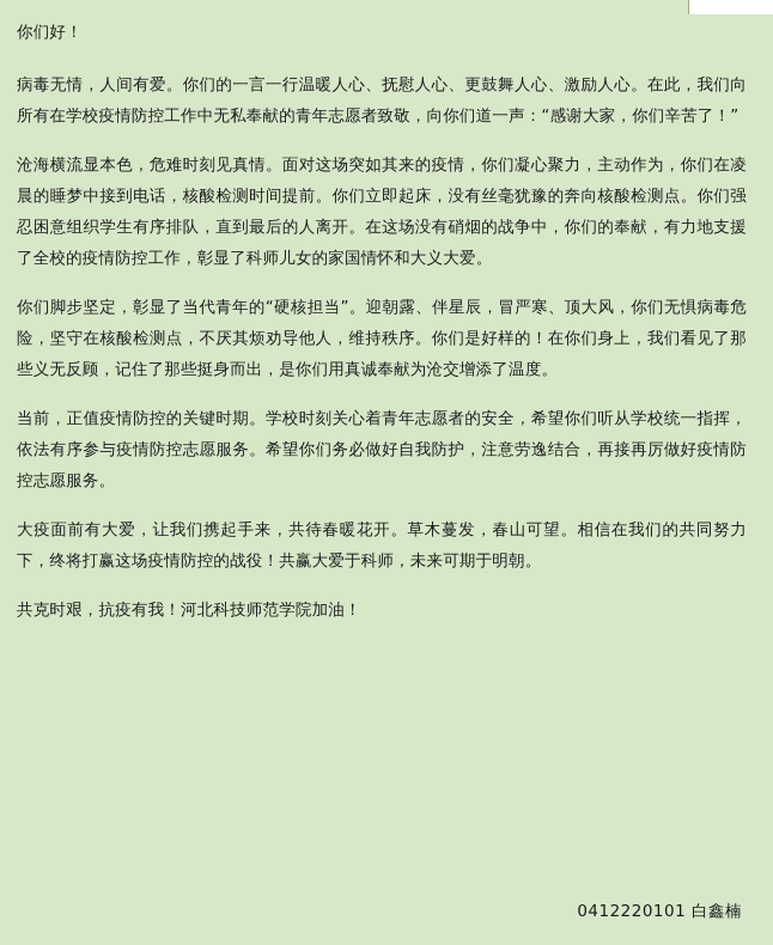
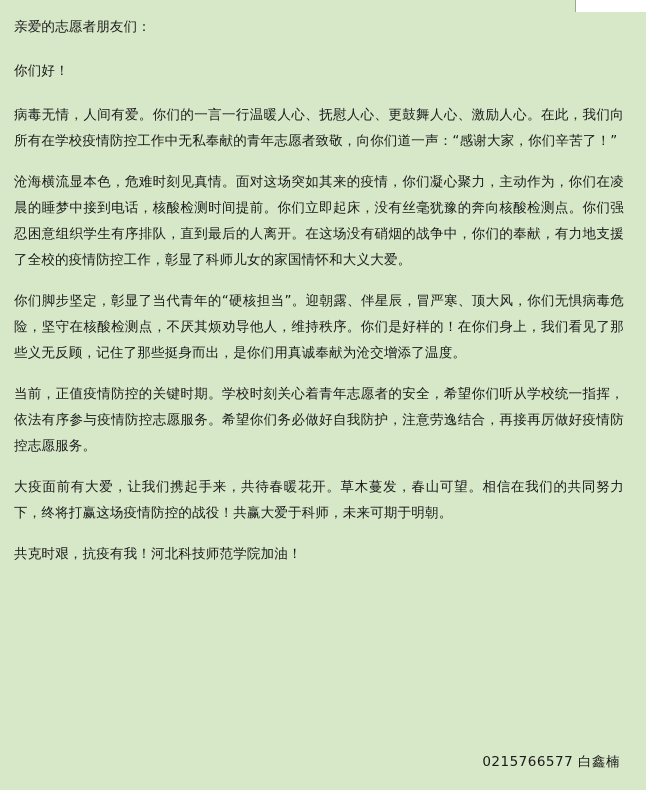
+ 亲爱的志愿者朋友们：
  你们好！
  病毒无情，人间有爱。你们的一言一行温暖人心、抚慰人心、更鼓舞人心、激励人心。在此，我们向所有在学校疫情防控工作中无私奉献的青年志愿者致敬，向你们道一声：“感谢大家，你们辛苦了！”
  沧海横流显本色，危难时刻见真情。面对这场突如其来的疫情，你们凝心聚力，主动作为，你们在凌晨的睡梦中接到电话，核酸检测时间提前。你们立即起床，没有丝毫犹豫的奔向核酸检测点。你们强忍困意组织学生有序排队，直到最后的人离开。在这场没有硝烟的战争中，你们的奉献，有力地支援了全校的疫情防控工作，彰显了科师儿女的家国情怀和大义大爱。
  你们脚步坚定，彰显了当代青年的“硬核担当”。迎朝露、伴星辰，冒严寒、顶大风，你们无惧病毒危险，坚守在核酸检测点，不厌其烦劝导他人，维持秩序。你们是好样的！在你们身上，我们看见了那些义无反顾，记住了那些挺身而出，是你们用真诚奉献为沧交增添了温度。
  当前，正值疫情防控的关键时期。学校时刻关心着青年志愿者的安全，希望你们听从学校统一指挥，依法有序参与疫情防控志愿服务。希望你们务必做好自我防护，注意劳逸结合，再接再厉做好疫情防控志愿服务。
  大疫面前有大爱，让我们携起手来，共待春暖花开。草木蔓发，春山可望。相信在我们的共同努力下，终将打赢这场疫情防控的战役！共赢大爱于科师，未来可期于明朝。
  共克时艰，抗疫有我！河北科技师范学院加油！
- 0412220101 白鑫楠
+ 0215766577 白鑫楠
